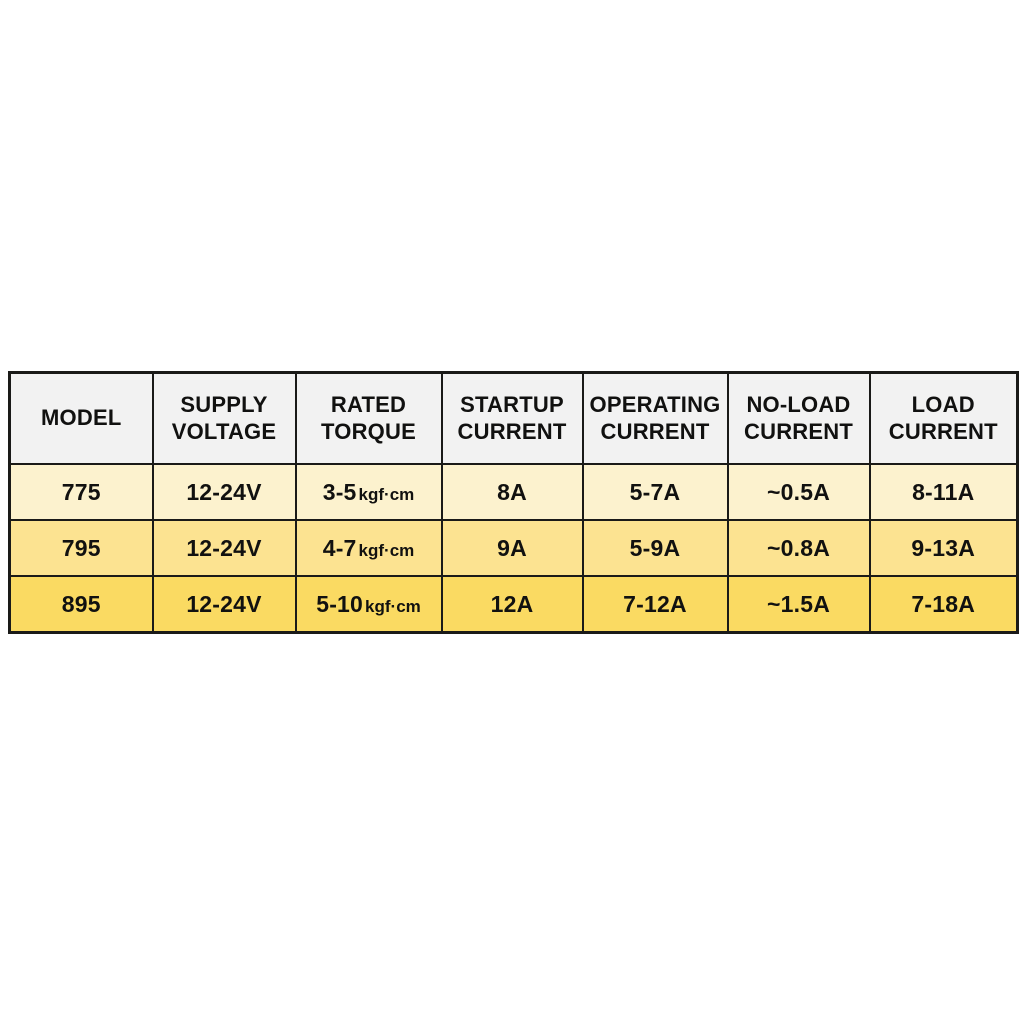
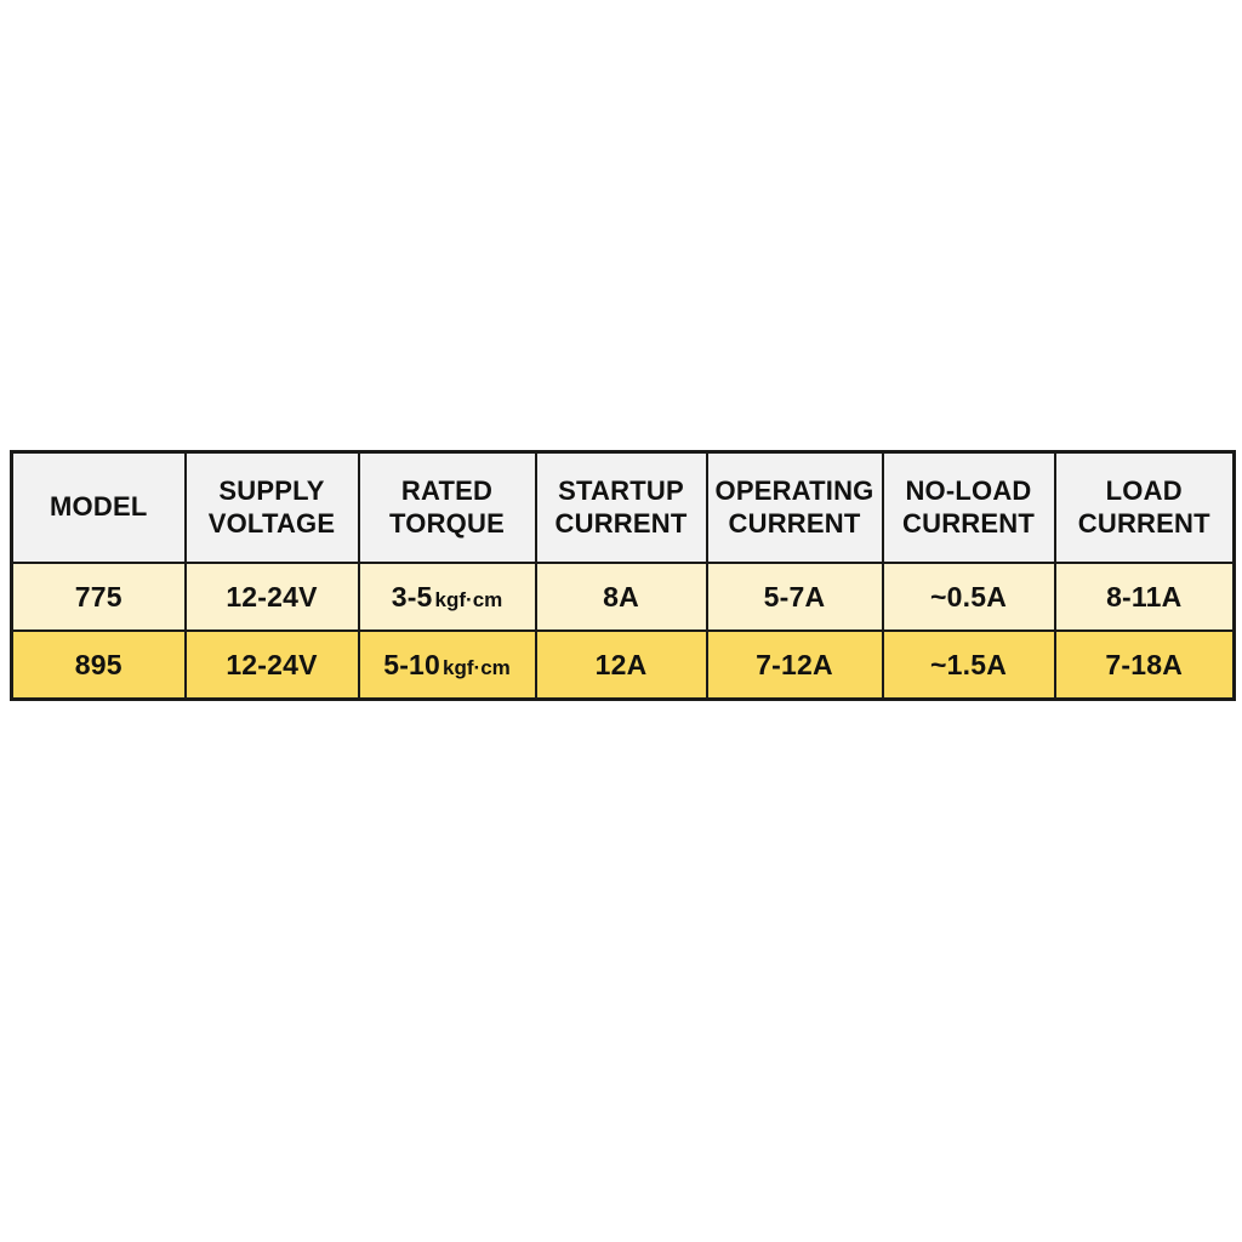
  MODEL	SUPPLY VOLTAGE	RATED TORQUE	STARTUP CURRENT	OPERATING CURRENT	NO-LOAD CURRENT	LOAD CURRENT
  775	12-24V	3-5kgf·cm	8A	5-7A	~0.5A	8-11A
- 795	12-24V	4-7kgf·cm	9A	5-9A	~0.8A	9-13A
  895	12-24V	5-10kgf·cm	12A	7-12A	~1.5A	7-18A
